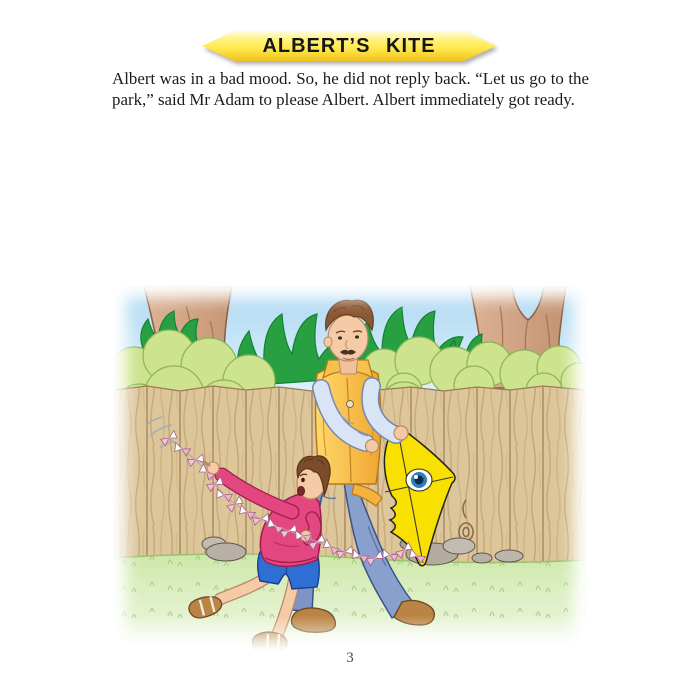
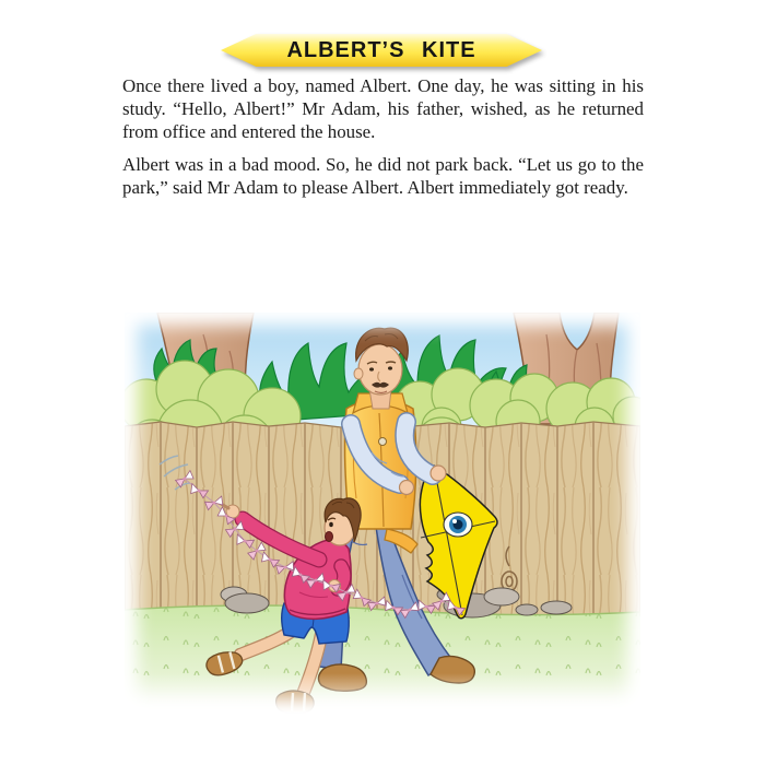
  ALBERT’S KITE
+ Once there lived a boy, named Albert. One day, he was sitting in his study. “Hello, Albert!” Mr Adam, his father, wished, as he returned from office and entered the house.
- Albert was in a bad mood. So, he did not reply back. “Let us go to the park,” said Mr Adam to please Albert. Albert immediately got ready.
+ Albert was in a bad mood. So, he did not park back. “Let us go to the park,” said Mr Adam to please Albert. Albert immediately got ready.
- 3
